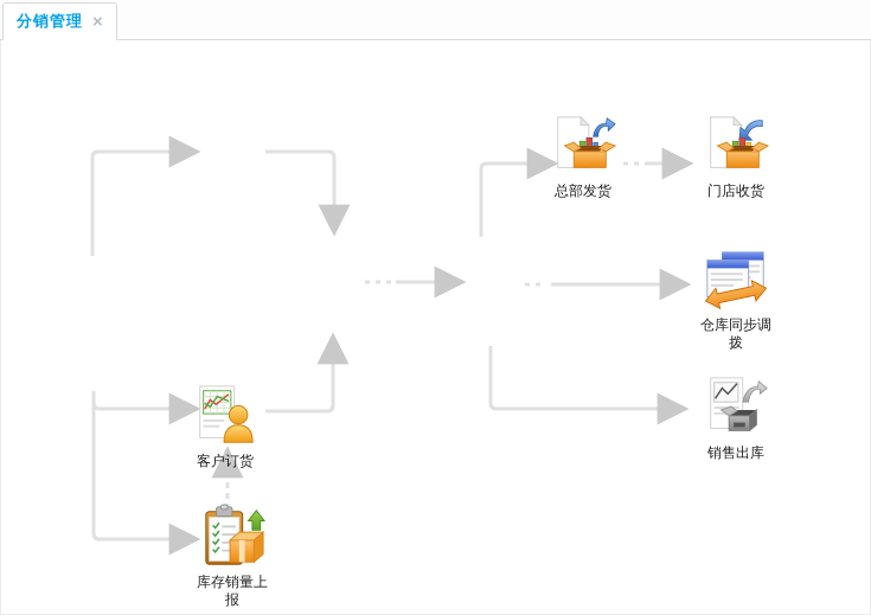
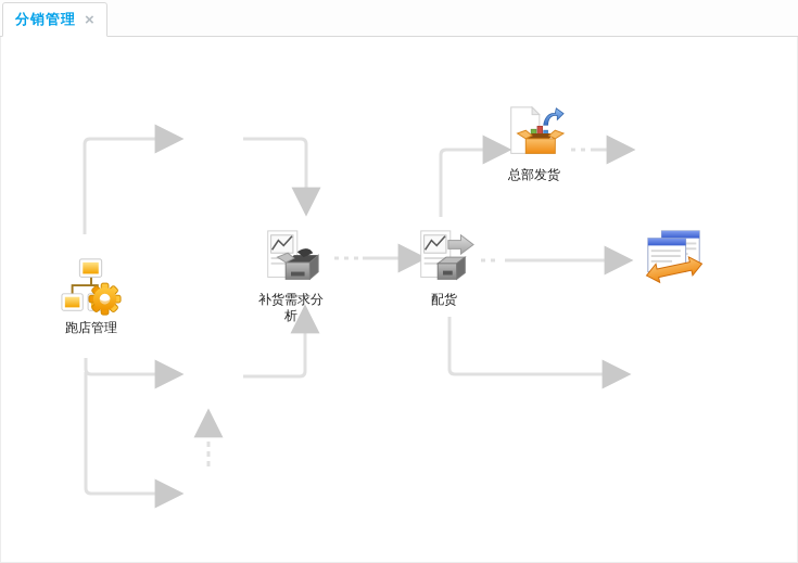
  分销管理
  ×
+ 跑店管理
+ 补货需求分析
+ 配货
  总部发货
- 门店收货
- 仓库同步调拨
- 销售出库
- 客户订货
- 库存销量上报
